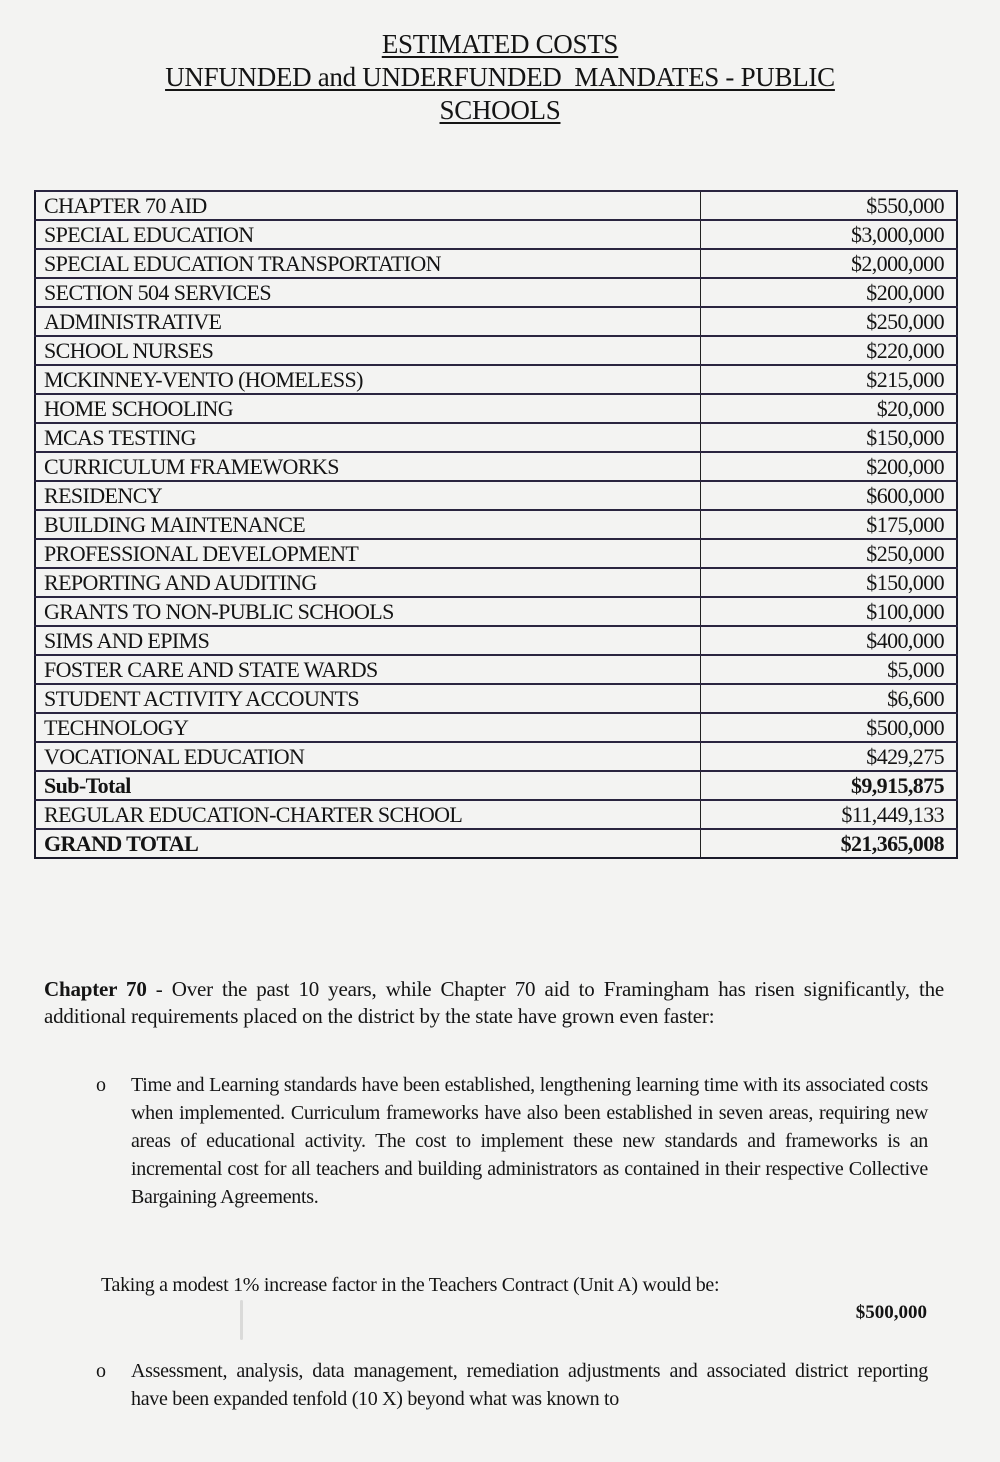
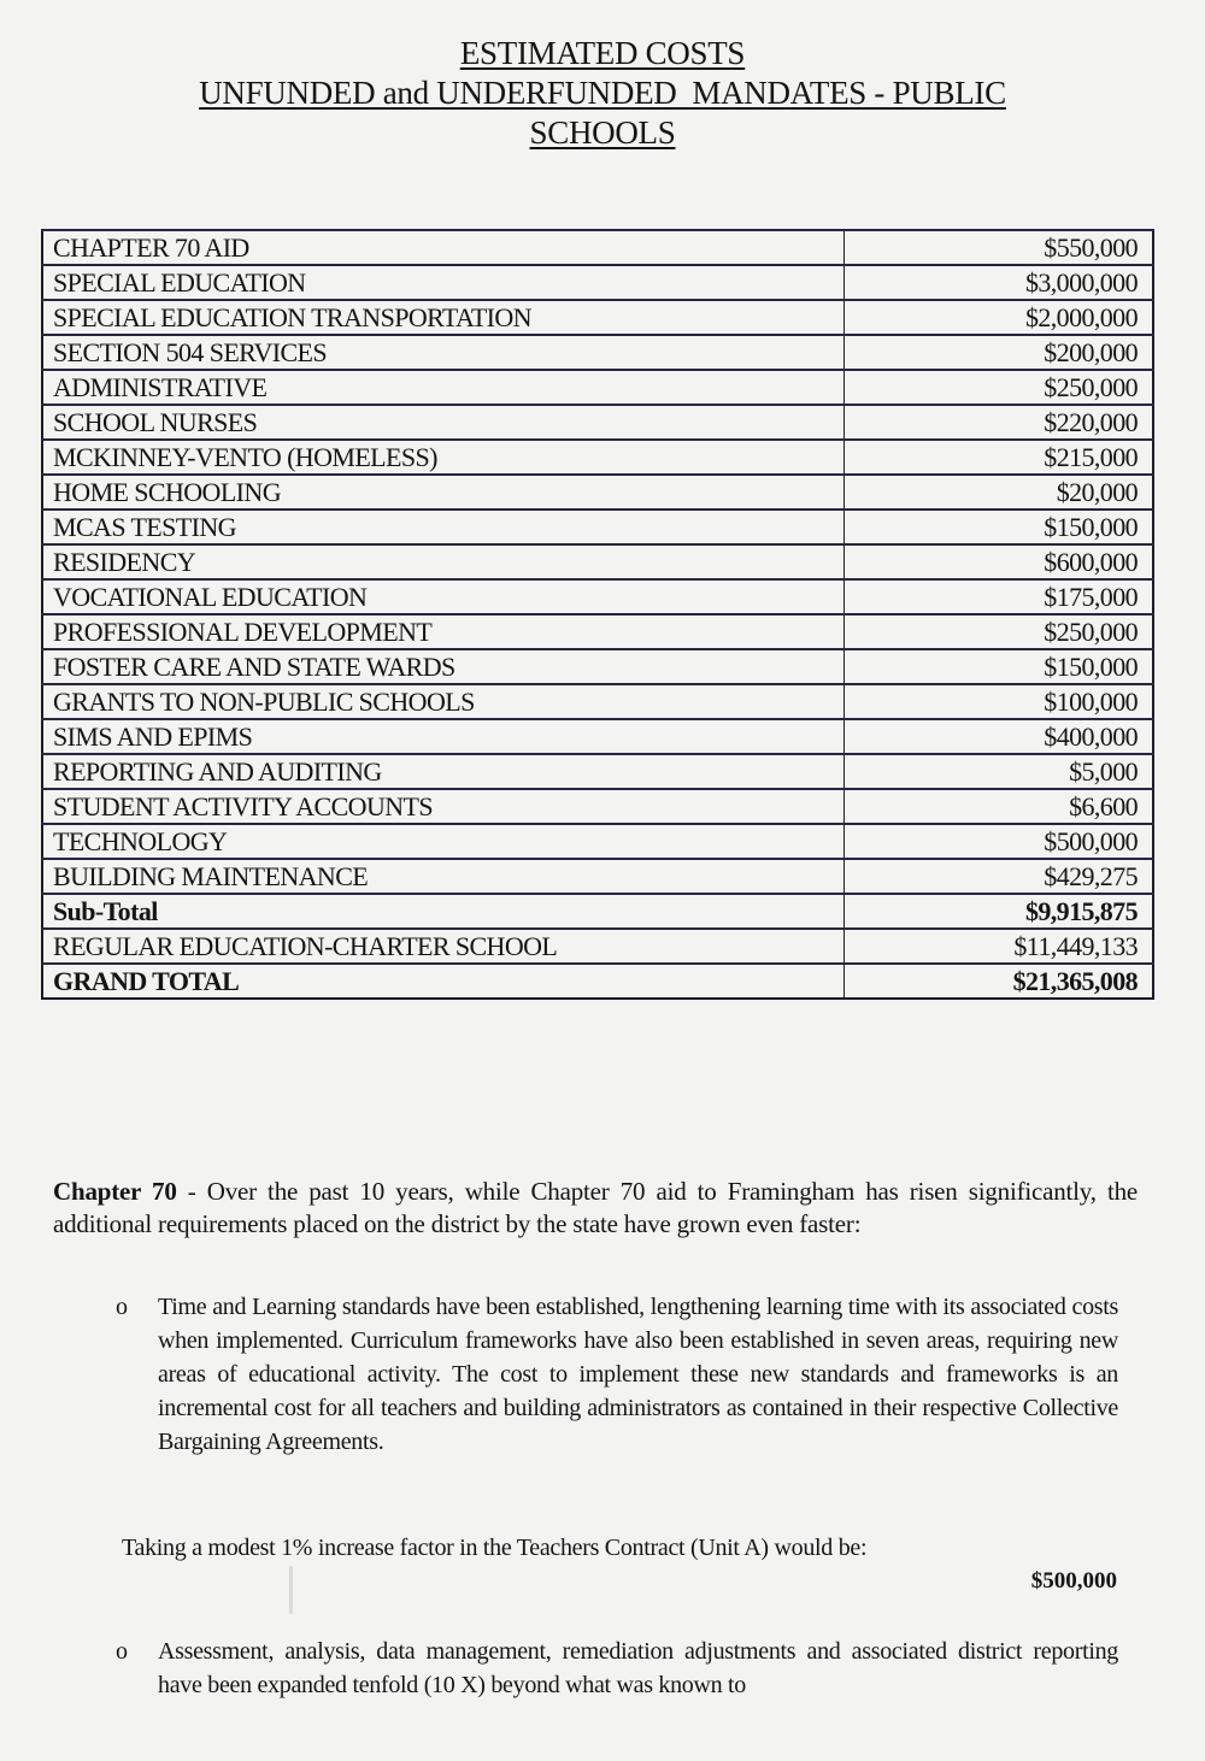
  ESTIMATED COSTS
  UNFUNDED and UNDERFUNDED MANDATES - PUBLIC
  SCHOOLS
  CHAPTER 70 AID	$550,000
  SPECIAL EDUCATION	$3,000,000
  SPECIAL EDUCATION TRANSPORTATION	$2,000,000
  SECTION 504 SERVICES	$200,000
  ADMINISTRATIVE	$250,000
  SCHOOL NURSES	$220,000
  MCKINNEY-VENTO (HOMELESS)	$215,000
  HOME SCHOOLING	$20,000
  MCAS TESTING	$150,000
- CURRICULUM FRAMEWORKS	$200,000
  RESIDENCY	$600,000
- BUILDING MAINTENANCE	$175,000
+ VOCATIONAL EDUCATION	$175,000
  PROFESSIONAL DEVELOPMENT	$250,000
- REPORTING AND AUDITING	$150,000
+ FOSTER CARE AND STATE WARDS	$150,000
  GRANTS TO NON-PUBLIC SCHOOLS	$100,000
  SIMS AND EPIMS	$400,000
- FOSTER CARE AND STATE WARDS	$5,000
+ REPORTING AND AUDITING	$5,000
  STUDENT ACTIVITY ACCOUNTS	$6,600
  TECHNOLOGY	$500,000
- VOCATIONAL EDUCATION	$429,275
+ BUILDING MAINTENANCE	$429,275
  Sub-Total	$9,915,875
  REGULAR EDUCATION-CHARTER SCHOOL	$11,449,133
  GRAND TOTAL	$21,365,008
  Chapter 70 - Over the past 10 years, while Chapter 70 aid to Framingham has risen significantly, the additional requirements placed on the district by the state have grown even faster:
  o
  Time and Learning standards have been established, lengthening learning time with its associated costs when implemented. Curriculum frameworks have also been established in seven areas, requiring new areas of educational activity. The cost to implement these new standards and frameworks is an incremental cost for all teachers and building administrators as contained in their respective Collective Bargaining Agreements.
  Taking a modest 1% increase factor in the Teachers Contract (Unit A) would be:
  $500,000
  o
  Assessment, analysis, data management, remediation adjustments and associated district reporting have been expanded tenfold (10 X) beyond what was known to
